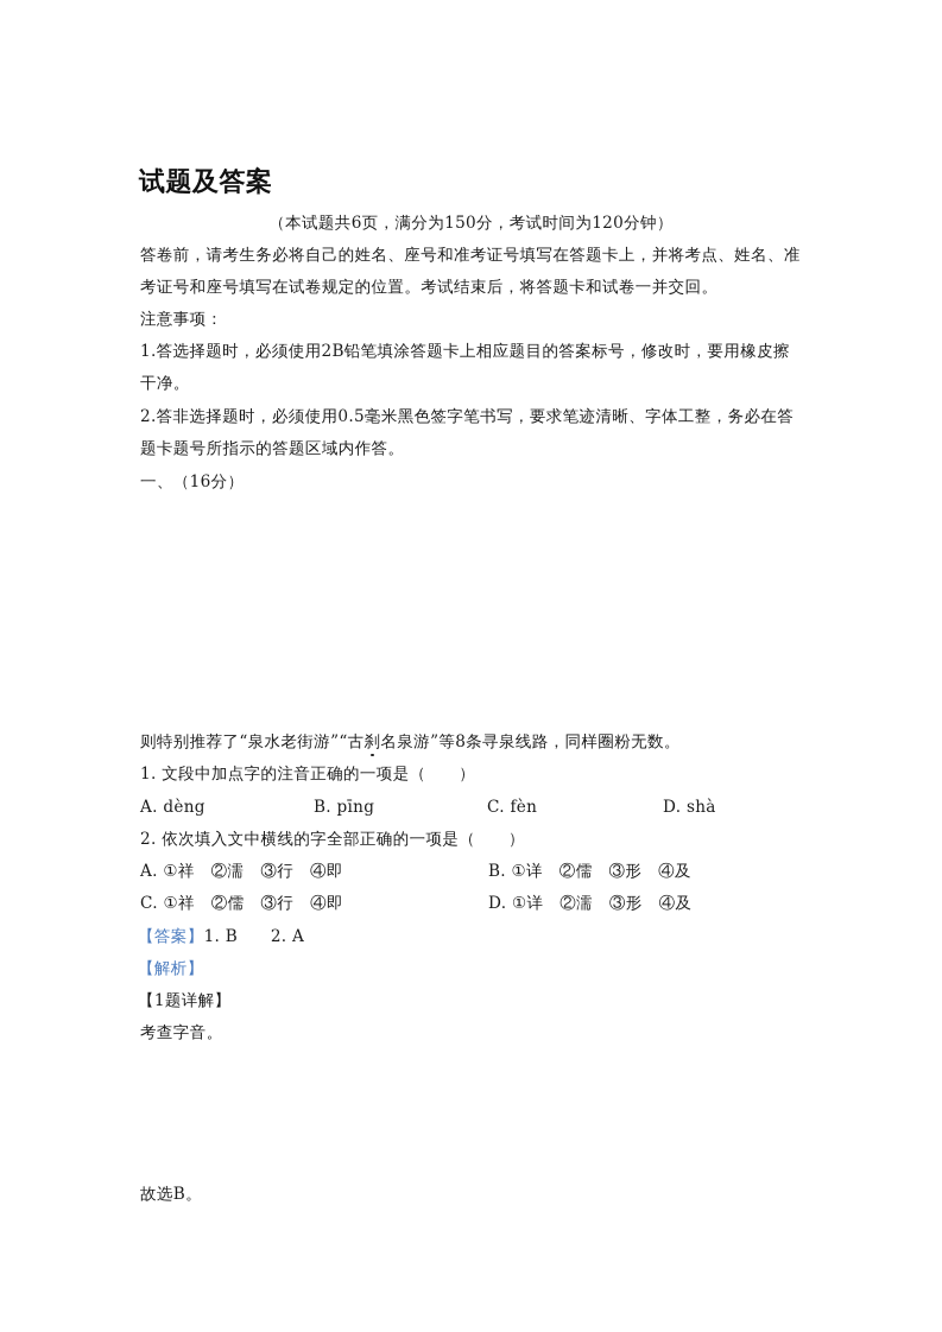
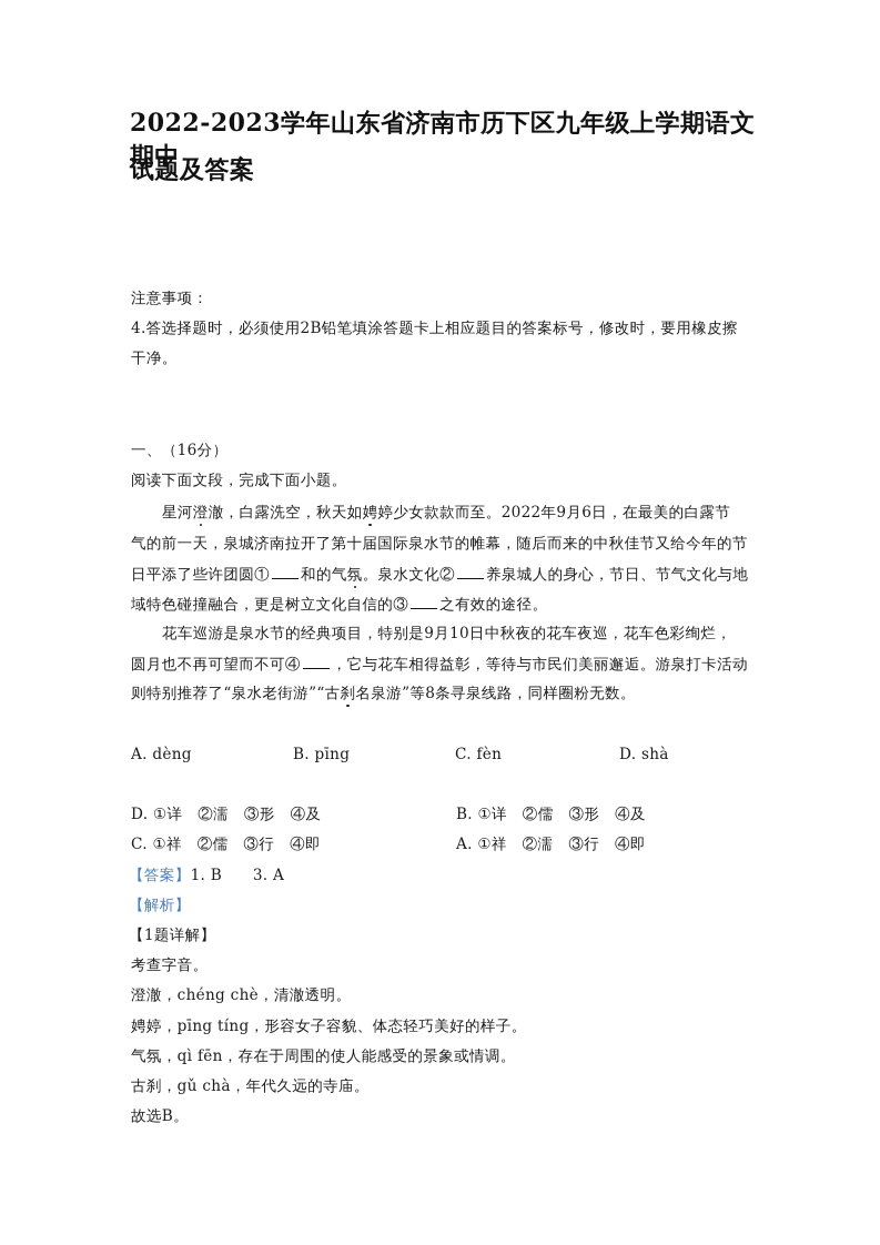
+ 2022-2023学年山东省济南市历下区九年级上学期语文期中
  试题及答案
- （本试题共6页，满分为150分，考试时间为120分钟）
- 答卷前，请考生务必将自己的姓名、座号和准考证号填写在答题卡上，并将考点、姓名、准
- 考证号和座号填写在试卷规定的位置。考试结束后，将答题卡和试卷一并交回。
  注意事项：
- 1.答选择题时，必须使用2B铅笔填涂答题卡上相应题目的答案标号，修改时，要用橡皮擦
+ 4.答选择题时，必须使用2B铅笔填涂答题卡上相应题目的答案标号，修改时，要用橡皮擦
  干净。
- 2.答非选择题时，必须使用0.5毫米黑色签字笔书写，要求笔迹清晰、字体工整，务必在答
- 题卡题号所指示的答题区域内作答。
  一、（16分）
+ 阅读下面文段，完成下面小题。
+ 星河澄澈，白露洗空，秋天如娉婷少女款款而至。2022年9月6日，在最美的白露节
+ 气的前一天，泉城济南拉开了第十届国际泉水节的帷幕，随后而来的中秋佳节又给今年的节
+ 日平添了些许团圆① 和的气氛。泉水文化② 养泉城人的身心，节日、节气文化与地
+ 域特色碰撞融合，更是树立文化自信的③ 之有效的途径。
+ 花车巡游是泉水节的经典项目，特别是9月10日中秋夜的花车夜巡，花车色彩绚烂，
+ 圆月也不再可望而不可④ ，它与花车相得益彰，等待与市民们美丽邂逅。游泉打卡活动
  则特别推荐了“泉水老街游”“古刹名泉游”等8条寻泉线路，同样圈粉无数。
- 1. 文段中加点字的注音正确的一项是（ ）
  A. dèng
  B. pīng
  C. fèn
  D. shà
- 2. 依次填入文中横线的字全部正确的一项是（ ）
- A. ①祥 ②濡 ③行 ④即
+ D. ①详 ②濡 ③形 ④及
  B. ①详 ②儒 ③形 ④及
  C. ①祥 ②儒 ③行 ④即
- D. ①详 ②濡 ③形 ④及
+ A. ①祥 ②濡 ③行 ④即
- 【答案】1. B 2. A
+ 【答案】1. B 3. A
  【解析】
  【1题详解】
  考查字音。
+ 澄澈，chéng chè，清澈透明。
+ 娉婷，pīng tíng，形容女子容貌、体态轻巧美好的样子。
+ 气氛，qì fēn，存在于周围的使人能感受的景象或情调。
+ 古刹，gǔ chà，年代久远的寺庙。
  故选B。
